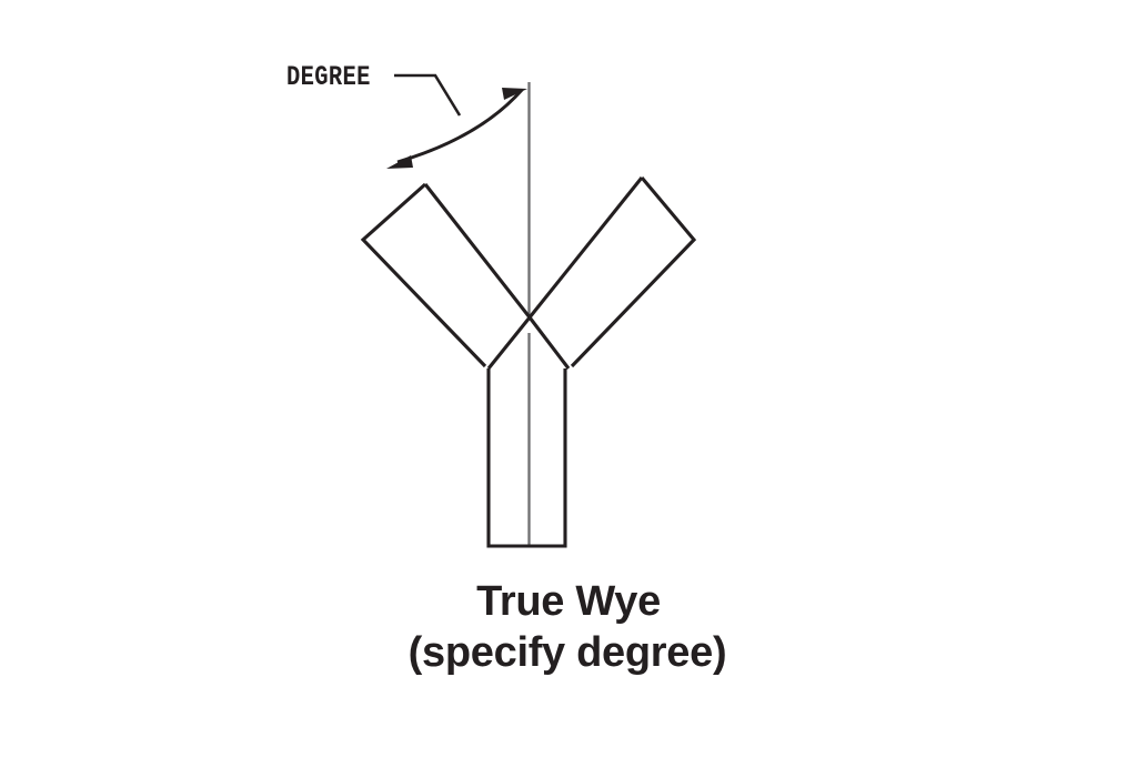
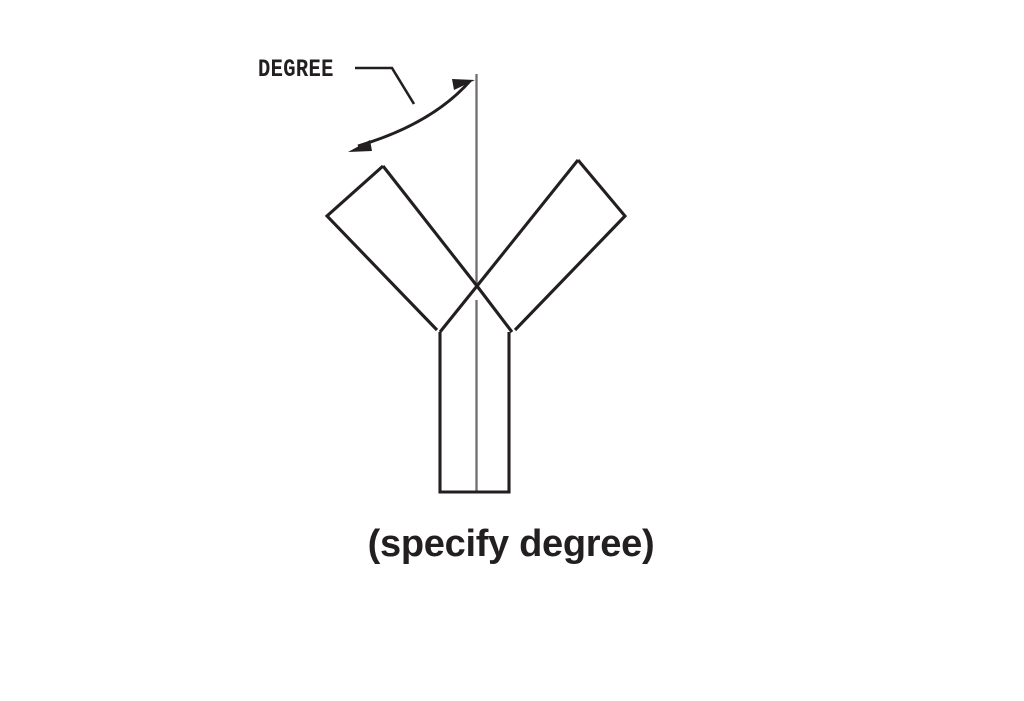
  DEGREE
- True Wye
  (specify degree)
